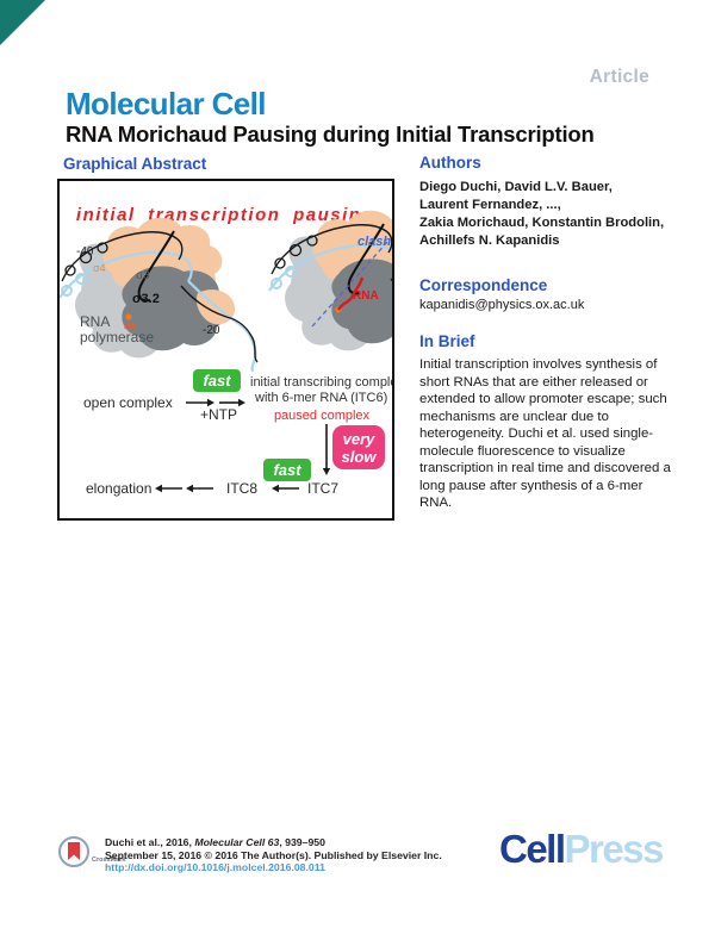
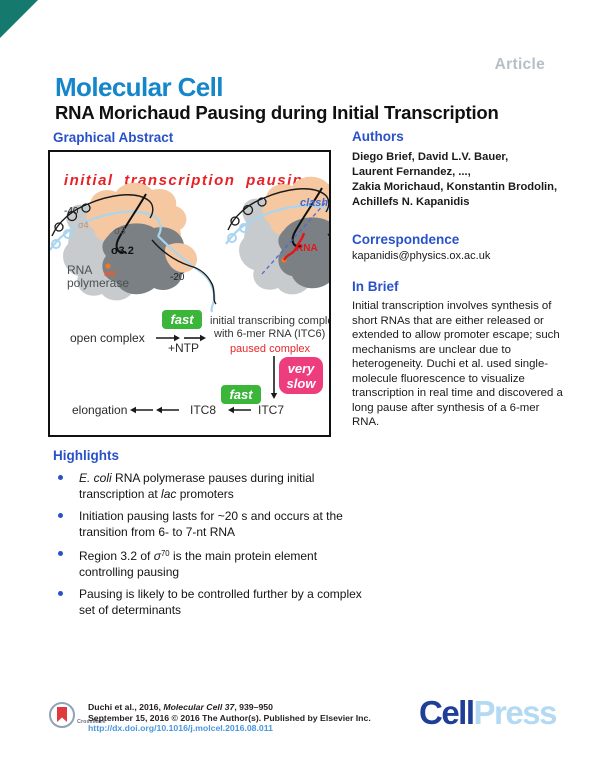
  Article
  Molecular Cell
  RNA Morichaud Pausing during Initial Transcription
  Graphical Abstract
  initial transcription pausi
  clash
  RNA
  -40
  σ4
  σ3
  σ3.2
  RNA
  polymerase
  -20
  fast
  open complex
  +NTP
  initial transcribing compl
  with 6-mer RNA (ITC6)
  paused complex
  very
  slow
  fast
  elongation
  ITC8
  ITC7
  Authors
- Diego Duchi, David L.V. Bauer,
+ Diego Brief, David L.V. Bauer,
  Laurent Fernandez, ...,
  Zakia Morichaud, Konstantin Brodolin,
  Achillefs N. Kapanidis
  Correspondence
  kapanidis@physics.ox.ac.uk
  In Brief
  Initial transcription involves synthesis of short RNAs that are either released or extended to allow promoter escape; such mechanisms are unclear due to heterogeneity. Duchi et al. used single-molecule fluorescence to visualize transcription in real time and discovered a long pause after synthesis of a 6-mer RNA.
+ Highlights
+ E. coli RNA polymerase pauses during initial transcription at lac promoters
+ Initiation pausing lasts for ~20 s and occurs at the transition from 6- to 7-nt RNA
+ Region 3.2 of σ70 is the main protein element controlling pausing
+ Pausing is likely to be controlled further by a complex set of determinants
- Duchi et al., 2016, Molecular Cell 63, 939–950
+ Duchi et al., 2016, Molecular Cell 37, 939–950
  September 15, 2016 © 2016 The Author(s). Published by Elsevier Inc.
  http://dx.doi.org/10.1016/j.molcel.2016.08.011
  CellPress
